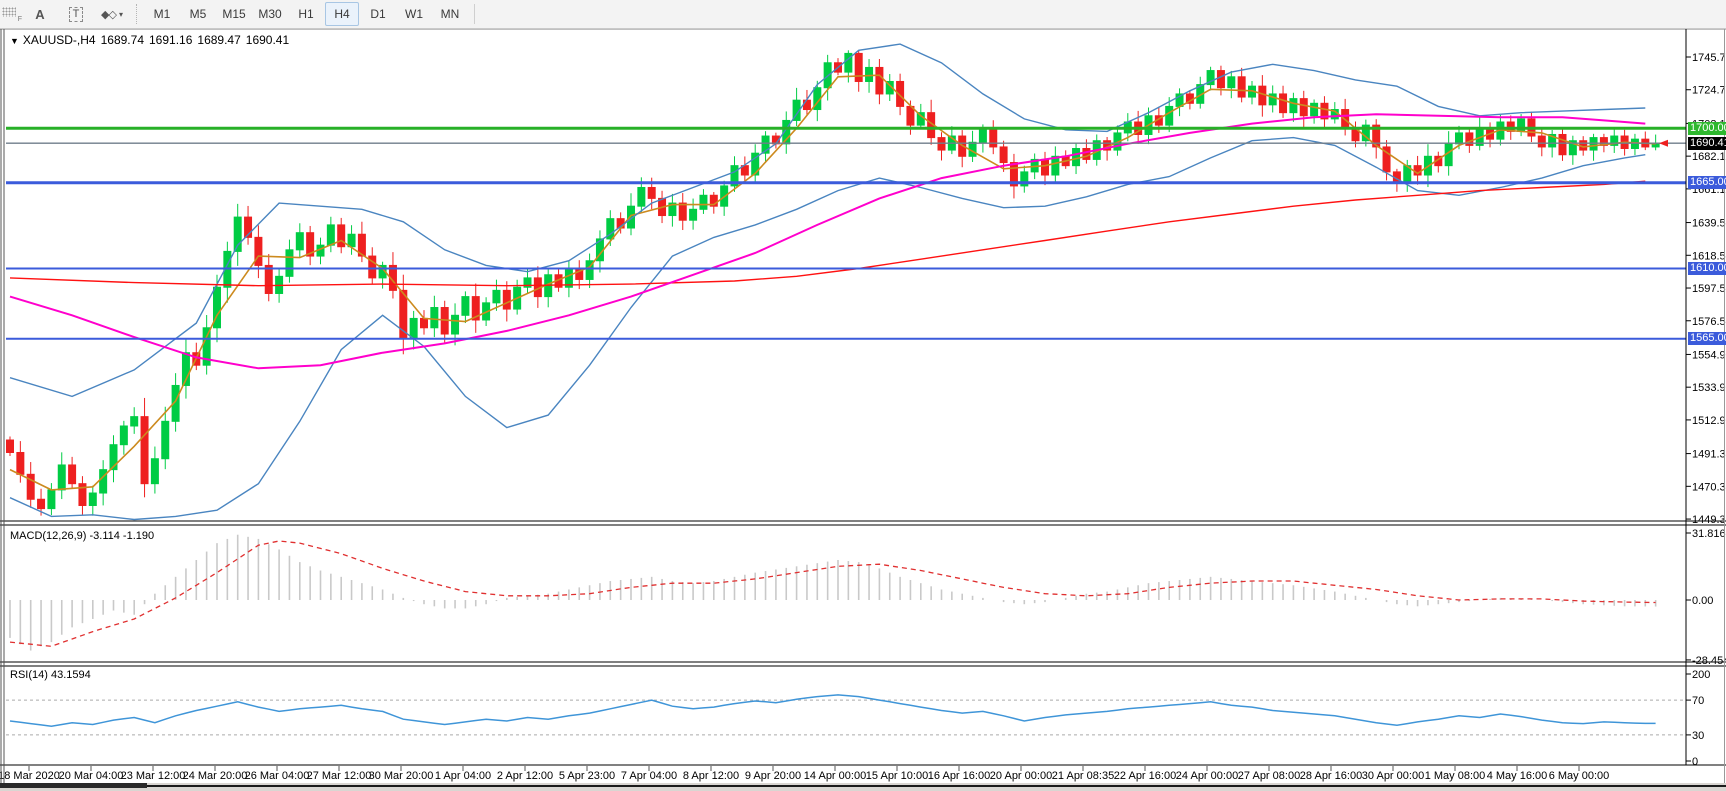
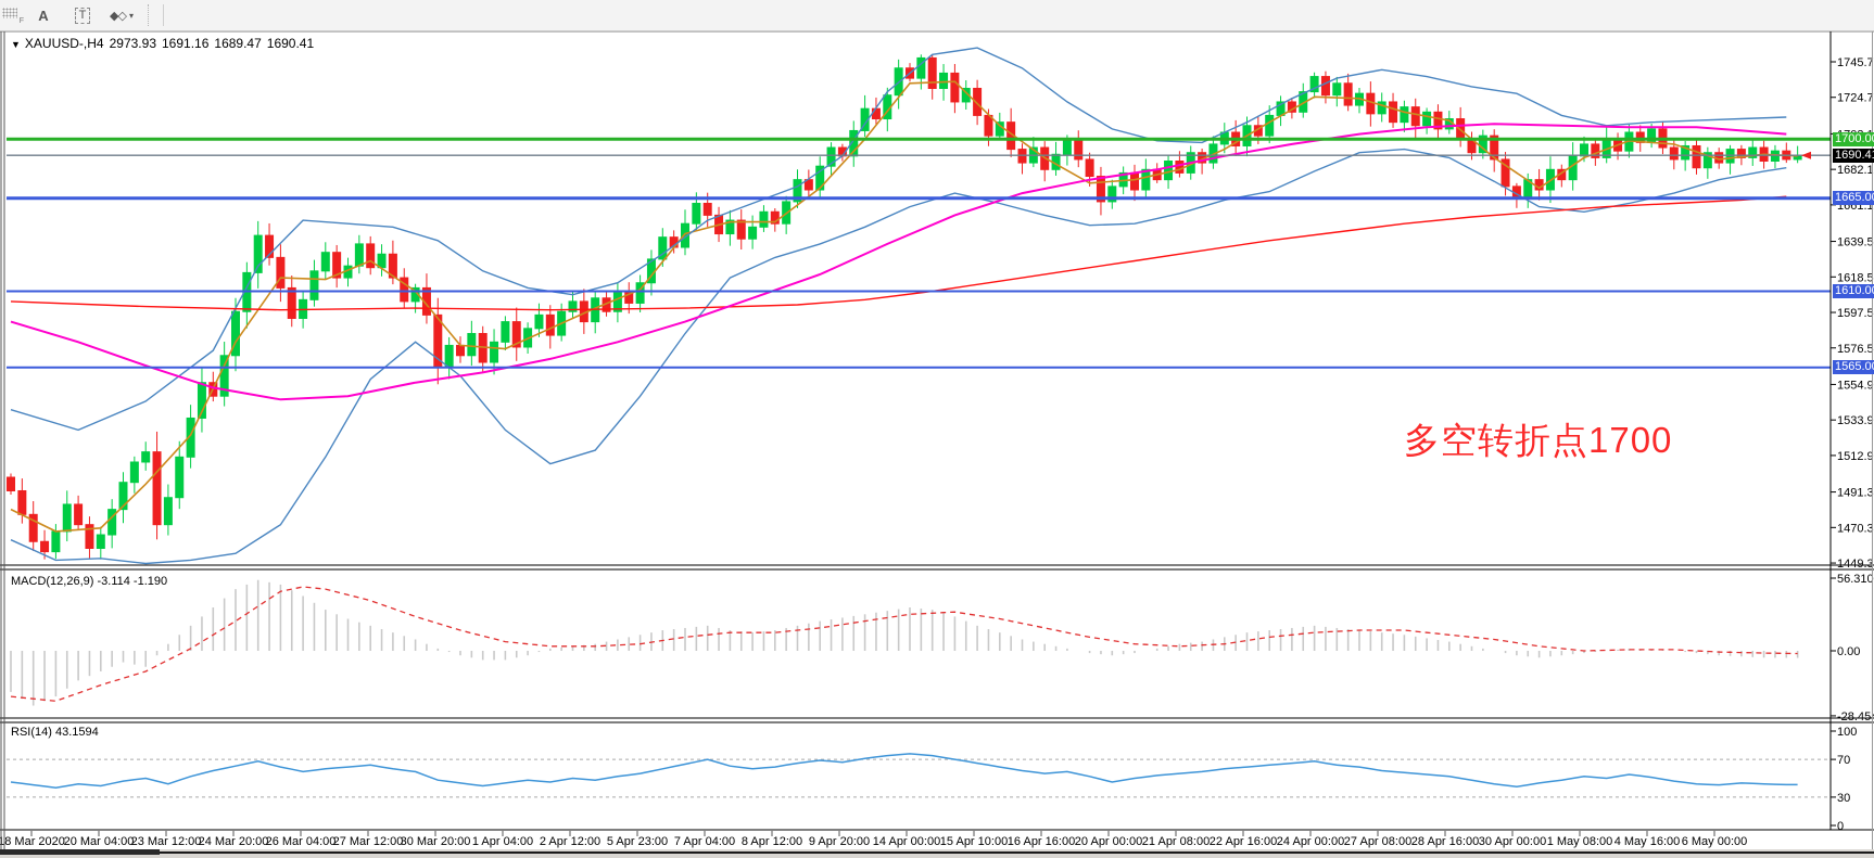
  A
  T
  ◆◇
  ▾
- M1
- M5
- M15
- M30
- H1
- H4
- D1
- W1
- MN
  1745.7
  1724.7
  1682.1
  1661.1
  1639.5
  1618.5
  1597.5
  1576.5
  1554.9
  1533.9
  1512.9
  1491.3
  1470.3
  1449.3
- 31.816
+ 56.310
  0.00
  -28.45
- 200
+ 100
  70
  30
  0
  8 Mar 2020
  20 Mar 04:00
  23 Mar 12:00
  24 Mar 20:00
  26 Mar 04:00
  27 Mar 12:00
  30 Mar 20:00
  1 Apr 04:00
  2 Apr 12:00
  5 Apr 23:00
  7 Apr 04:00
  8 Apr 12:00
  9 Apr 20:00
  14 Apr 00:00
  15 Apr 10:00
  16 Apr 16:00
  20 Apr 00:00
- 21 Apr 08:35
+ 21 Apr 08:00
  22 Apr 16:00
  24 Apr 00:00
  27 Apr 08:00
  28 Apr 16:00
  30 Apr 00:00
  1 May 08:00
  4 May 16:00
  6 May 00:00
- ▼ XAUUSD-,H4 1689.74 1691.16 1689.47 1690.41
+ ▼ XAUUSD-,H4 2973.93 1691.16 1689.47 1690.41
  1700.0
  1690.4
  1665.0
  1610.0
  1565.0
  MACD(12,26,9) -3.114 -1.190
  RSI(14) 43.1594
+ 多空转折点1700
